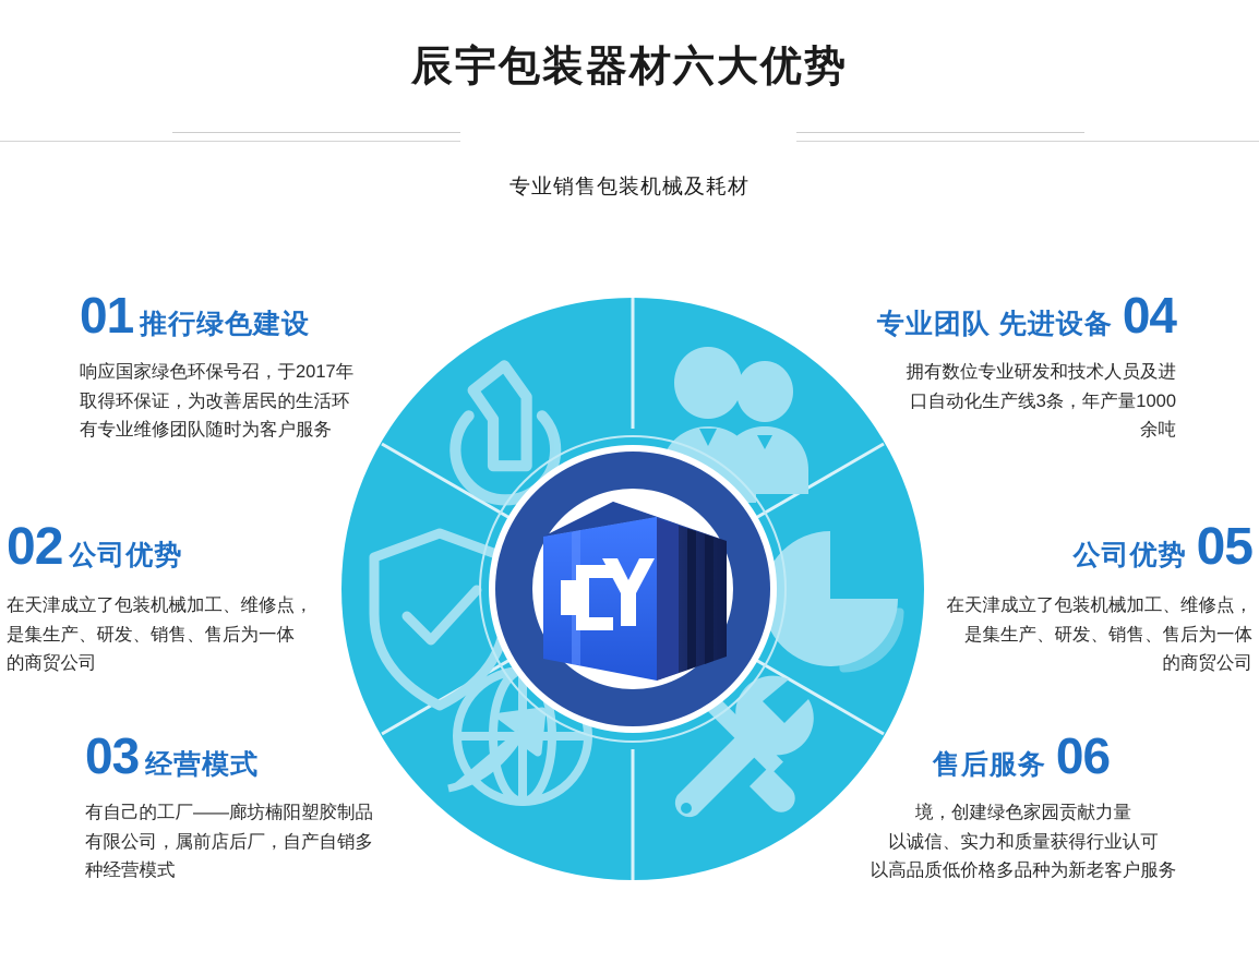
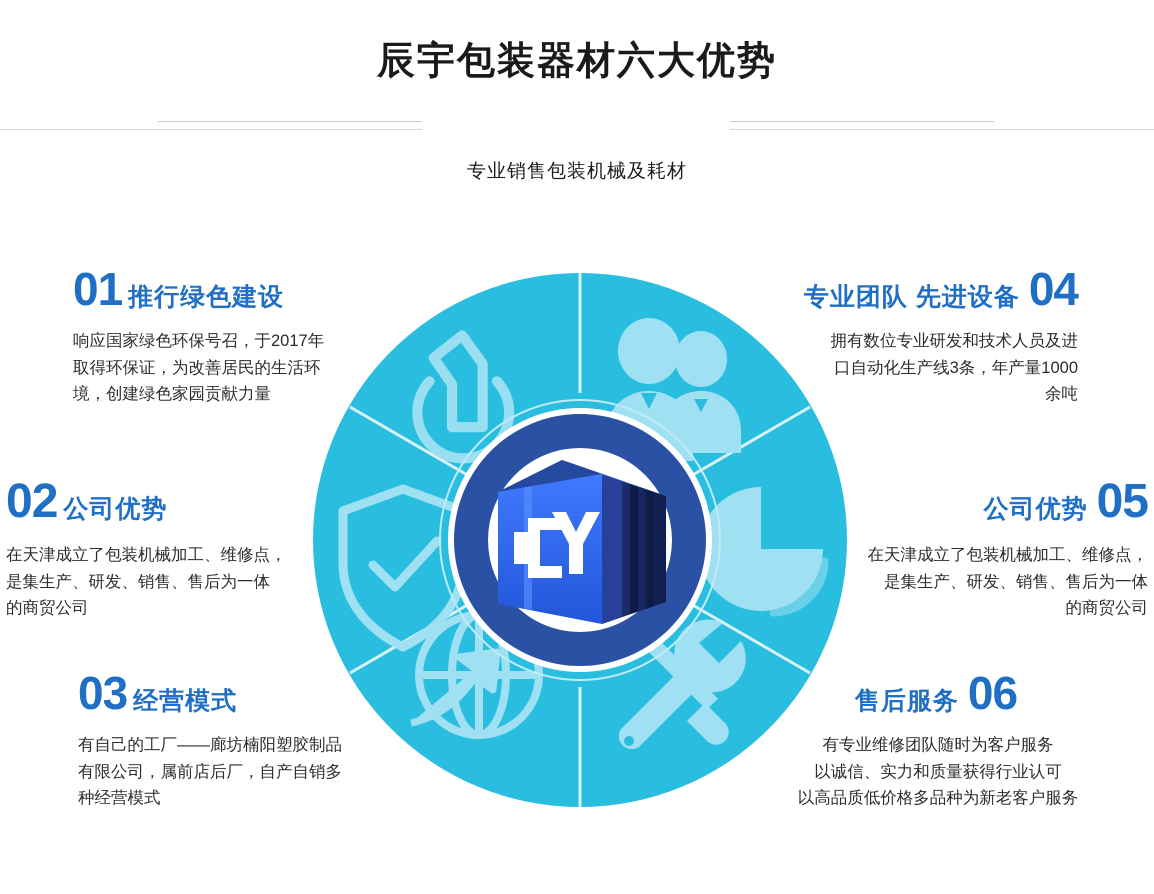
  辰宇包装器材六大优势
  专业销售包装机械及耗材
  01
  推行绿色建设
  响应国家绿色环保号召，于2017年
  取得环保证，为改善居民的生活环
- 有专业维修团队随时为客户服务
+ 境，创建绿色家园贡献力量
  02
  公司优势
  在天津成立了包装机械加工、维修点，
  是集生产、研发、销售、售后为一体
  的商贸公司
  03
  经营模式
  有自己的工厂——廊坊楠阳塑胶制品
  有限公司，属前店后厂，自产自销多
  种经营模式
  专业团队 先进设备
  04
  拥有数位专业研发和技术人员及进
  口自动化生产线3条，年产量1000
  余吨
  公司优势
  05
  在天津成立了包装机械加工、维修点，
  是集生产、研发、销售、售后为一体
  的商贸公司
  售后服务
  06
- 境，创建绿色家园贡献力量
+ 有专业维修团队随时为客户服务
  以诚信、实力和质量获得行业认可
  以高品质低价格多品种为新老客户服务
